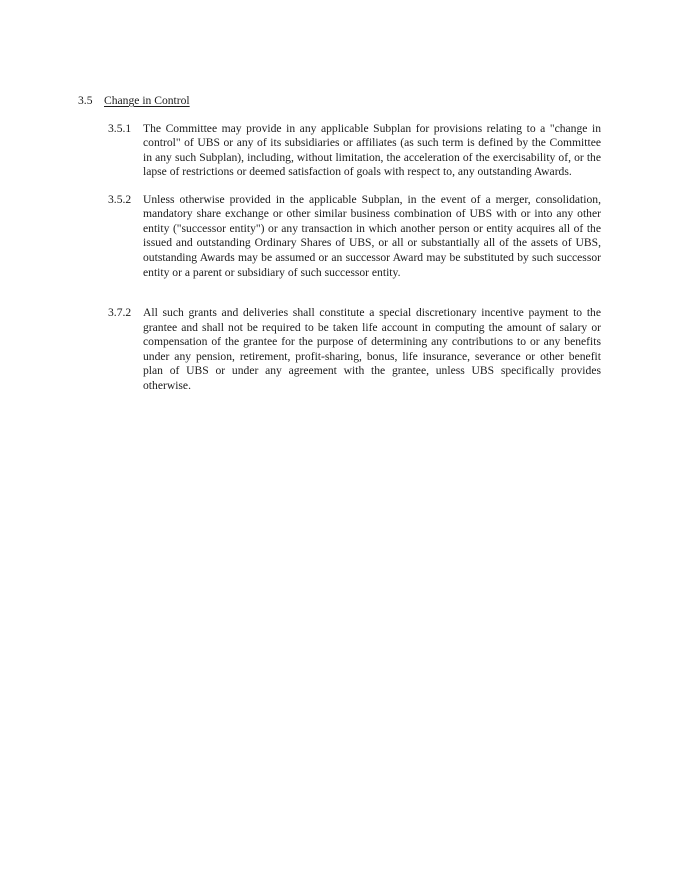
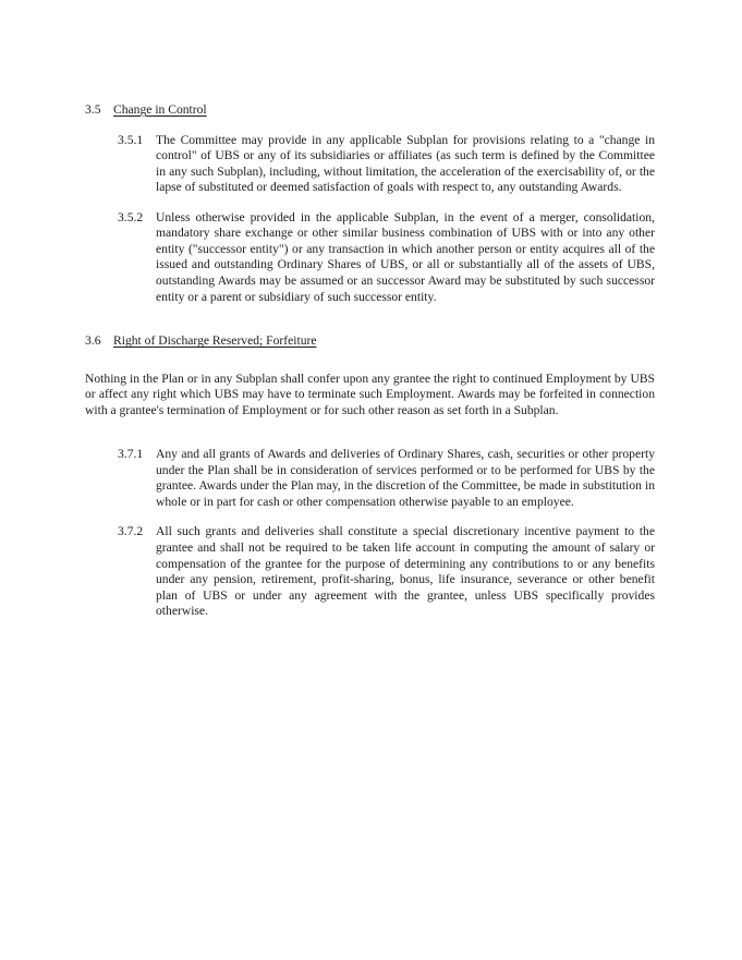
  3.5 Change in Control
  3.5.1
- The Committee may provide in any applicable Subplan for provisions relating to a "change in control" of UBS or any of its subsidiaries or affiliates (as such term is defined by the Committee in any such Subplan), including, without limitation, the acceleration of the exercisability of, or the lapse of restrictions or deemed satisfaction of goals with respect to, any outstanding Awards.
+ The Committee may provide in any applicable Subplan for provisions relating to a "change in control" of UBS or any of its subsidiaries or affiliates (as such term is defined by the Committee in any such Subplan), including, without limitation, the acceleration of the exercisability of, or the lapse of substituted or deemed satisfaction of goals with respect to, any outstanding Awards.
  3.5.2
  Unless otherwise provided in the applicable Subplan, in the event of a merger, consolidation, mandatory share exchange or other similar business combination of UBS with or into any other entity ("successor entity") or any transaction in which another person or entity acquires all of the issued and outstanding Ordinary Shares of UBS, or all or substantially all of the assets of UBS, outstanding Awards may be assumed or an successor Award may be substituted by such successor entity or a parent or subsidiary of such successor entity.
+ 3.6 Right of Discharge Reserved; Forfeiture
+ Nothing in the Plan or in any Subplan shall confer upon any grantee the right to continued Employment by UBS or affect any right which UBS may have to terminate such Employment. Awards may be forfeited in connection with a grantee's termination of Employment or for such other reason as set forth in a Subplan.
+ 3.7.1
+ Any and all grants of Awards and deliveries of Ordinary Shares, cash, securities or other property under the Plan shall be in consideration of services performed or to be performed for UBS by the grantee. Awards under the Plan may, in the discretion of the Committee, be made in substitution in whole or in part for cash or other compensation otherwise payable to an employee.
  3.7.2
  All such grants and deliveries shall constitute a special discretionary incentive payment to the grantee and shall not be required to be taken life account in computing the amount of salary or compensation of the grantee for the purpose of determining any contributions to or any benefits under any pension, retirement, profit-sharing, bonus, life insurance, severance or other benefit plan of UBS or under any agreement with the grantee, unless UBS specifically provides otherwise.
